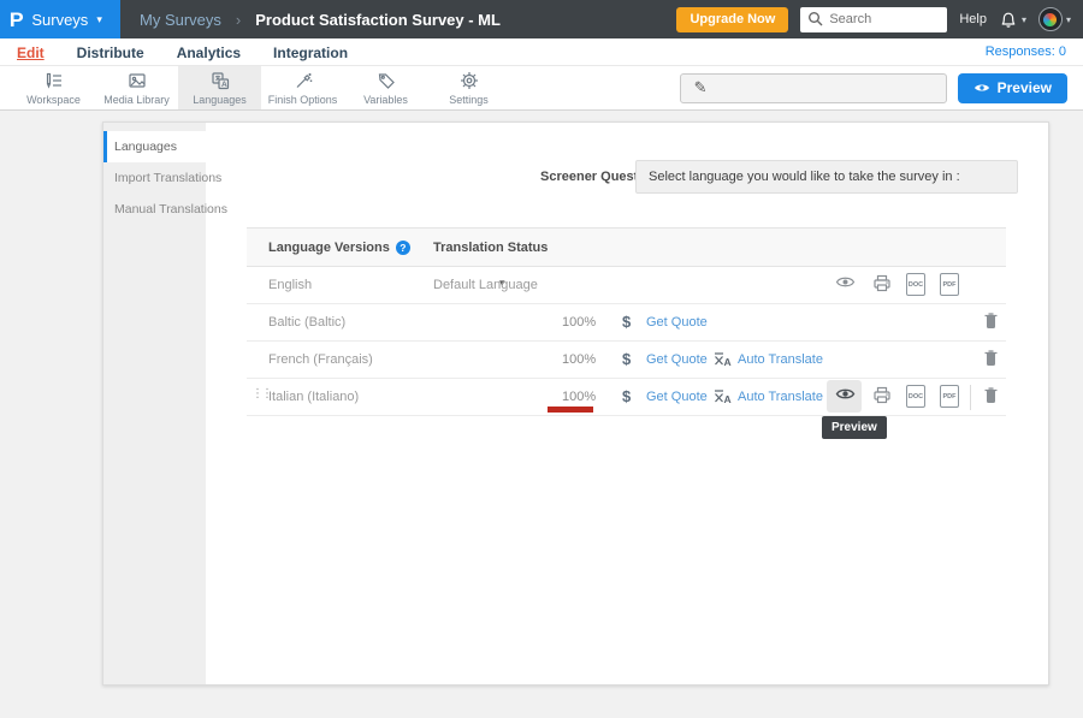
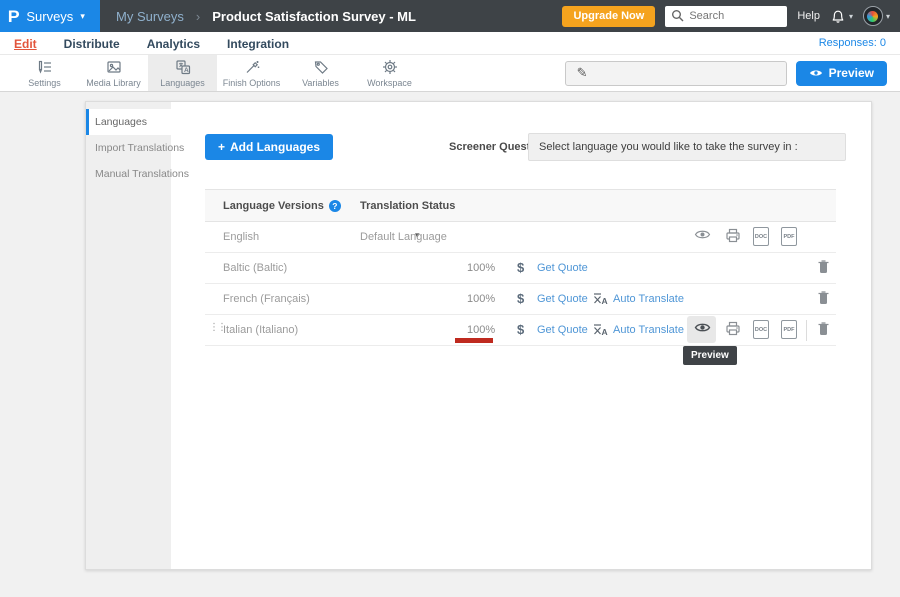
  P
  Surveys
  ▾
  My Surveys
  ›
  Product Satisfaction Survey - ML
  Upgrade Now
  Search
  Help
  ▾
  ▾
  Edit
  Distribute
  Analytics
  Integration
  Responses: 0
- Workspace
+ Settings
  Media Library
  Languages
  Finish Options
  Variables
- Settings
+ Workspace
  ✎
  Preview
  Languages
  Import Translation
  Manual Translatio
+ + Add Languages
  Screener Ques
  Select language you would like to take the survey in :
  Language Versions
  ?
  Translation Status
  English
  ▾
  Default Language
  Baltic (Baltic)
  100%
  $
  Get Quote
  French (Français)
  100%
  $
  Get Quote
  A
  Auto Translate
  ⋮⋮
  Italian (Italiano)
  100%
  $
  Get Quote
  A
  Auto Translate
  Preview
